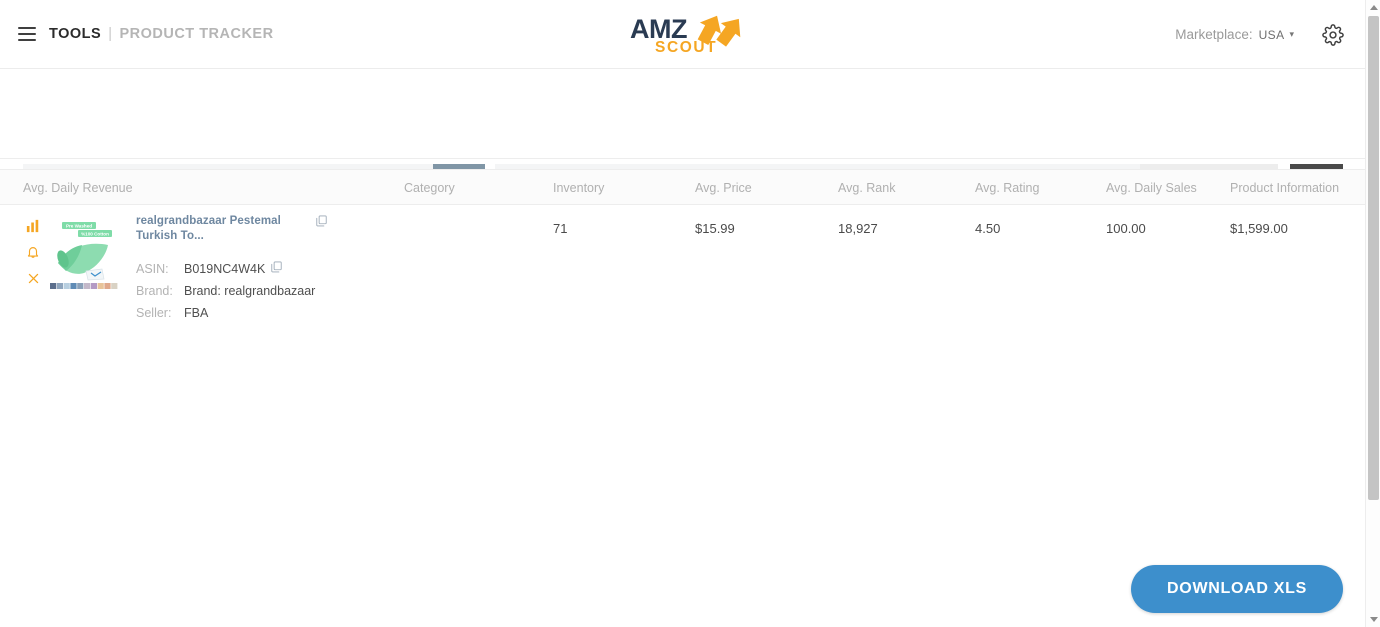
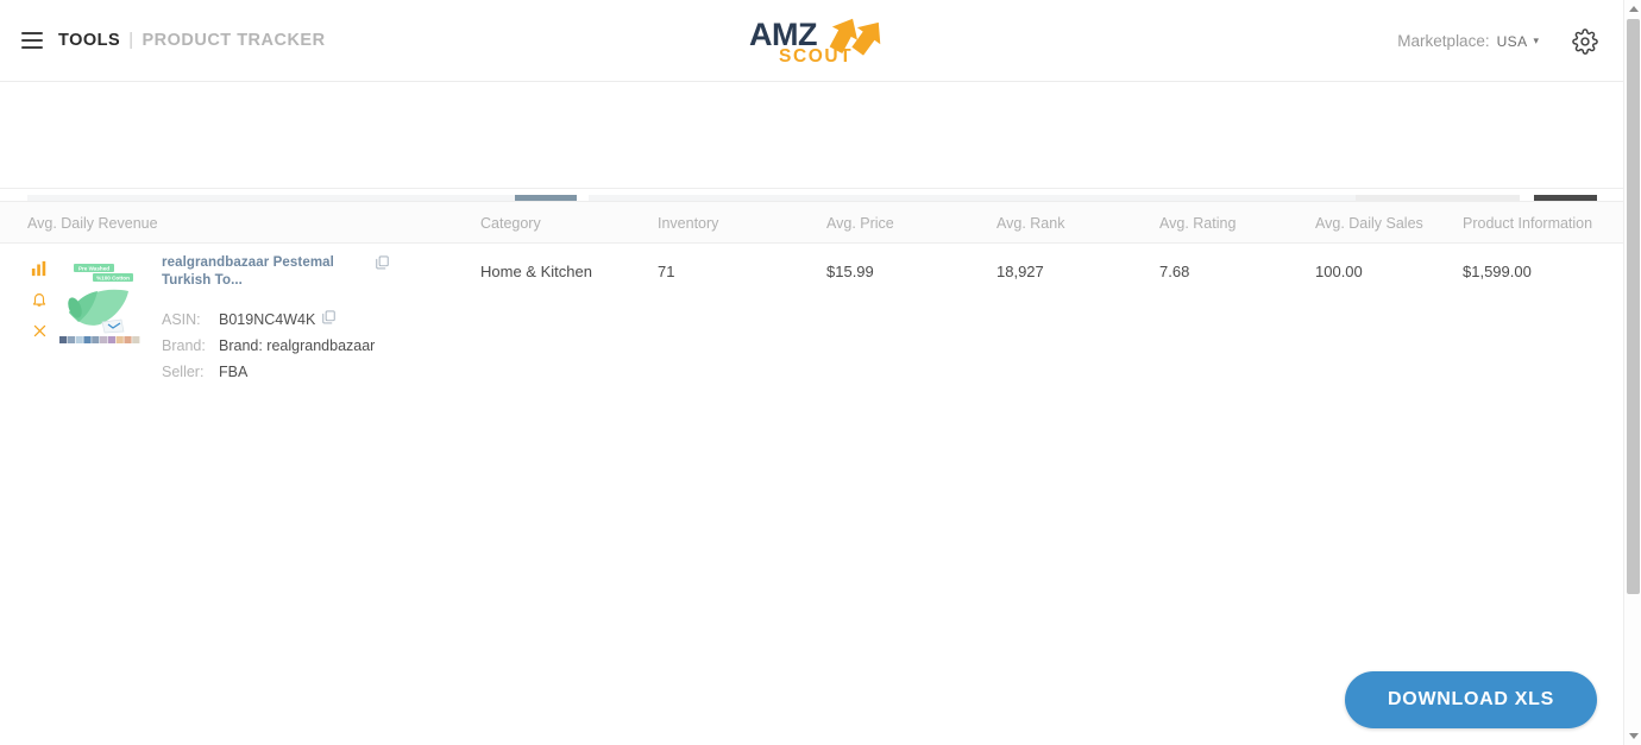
  TOOLS
  |
  PRODUCT TRACKER
  AMZ
  SCOUT
  Marketplace:
  USA
  ▾
  Avg. Daily Revenue
  Category
  Inventory
  Avg. Price
  Avg. Rank
  Avg. Rating
  Avg. Daily Sales
  Product Information
  realgrandbazaar Pestemal Turkish To...
  ASIN:
  B019NC4W4K
  Brand:
  Brand: realgrandbazaar
  Seller:
  FBA
+ Home & Kitchen
  71
  $15.99
  18,927
- 4.50
+ 7.68
  100.00
  $1,599.00
  DOWNLOAD XLS
